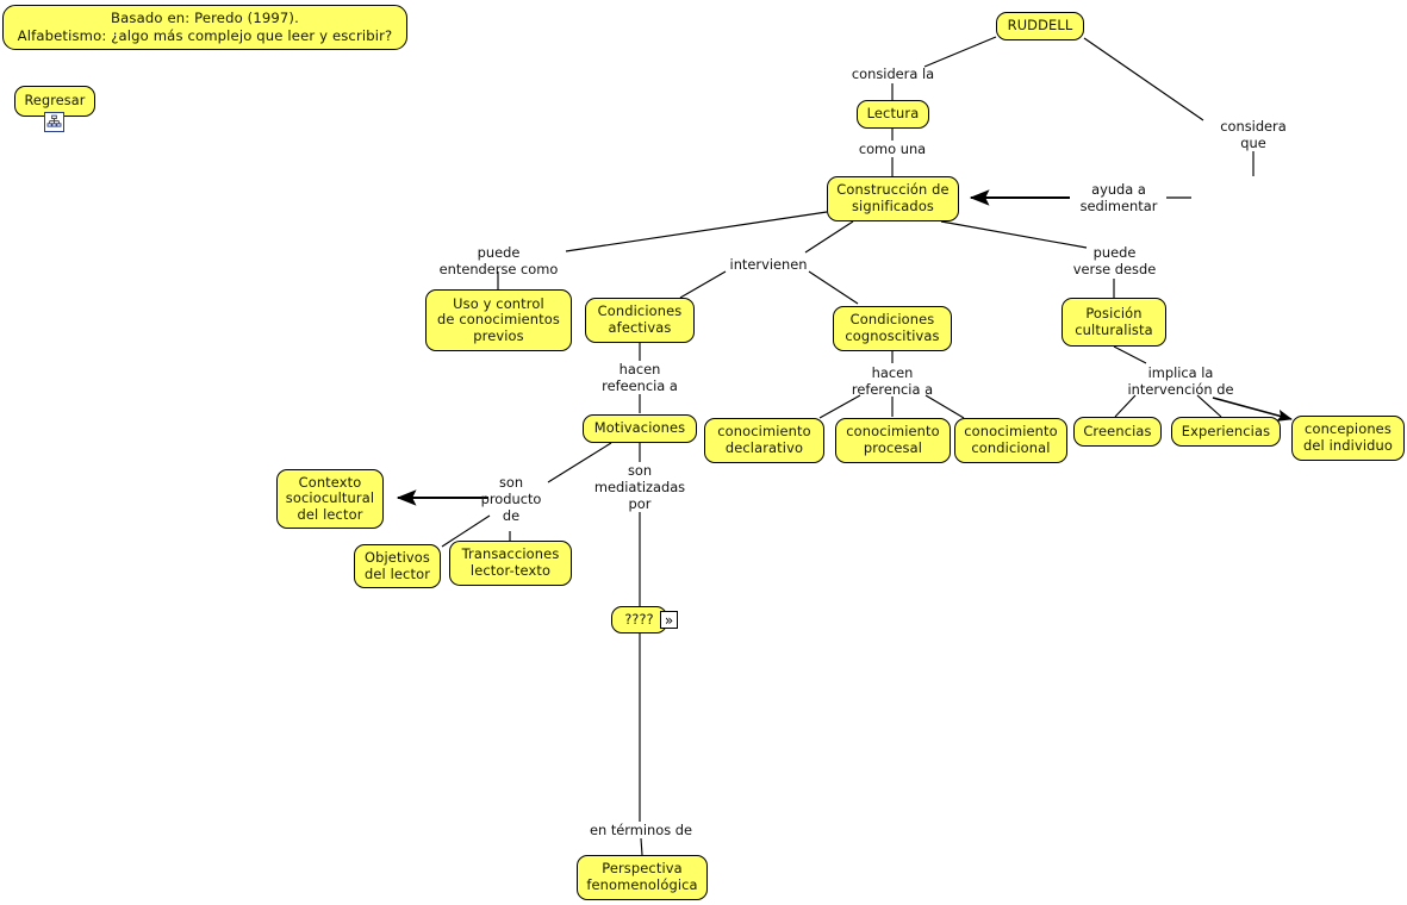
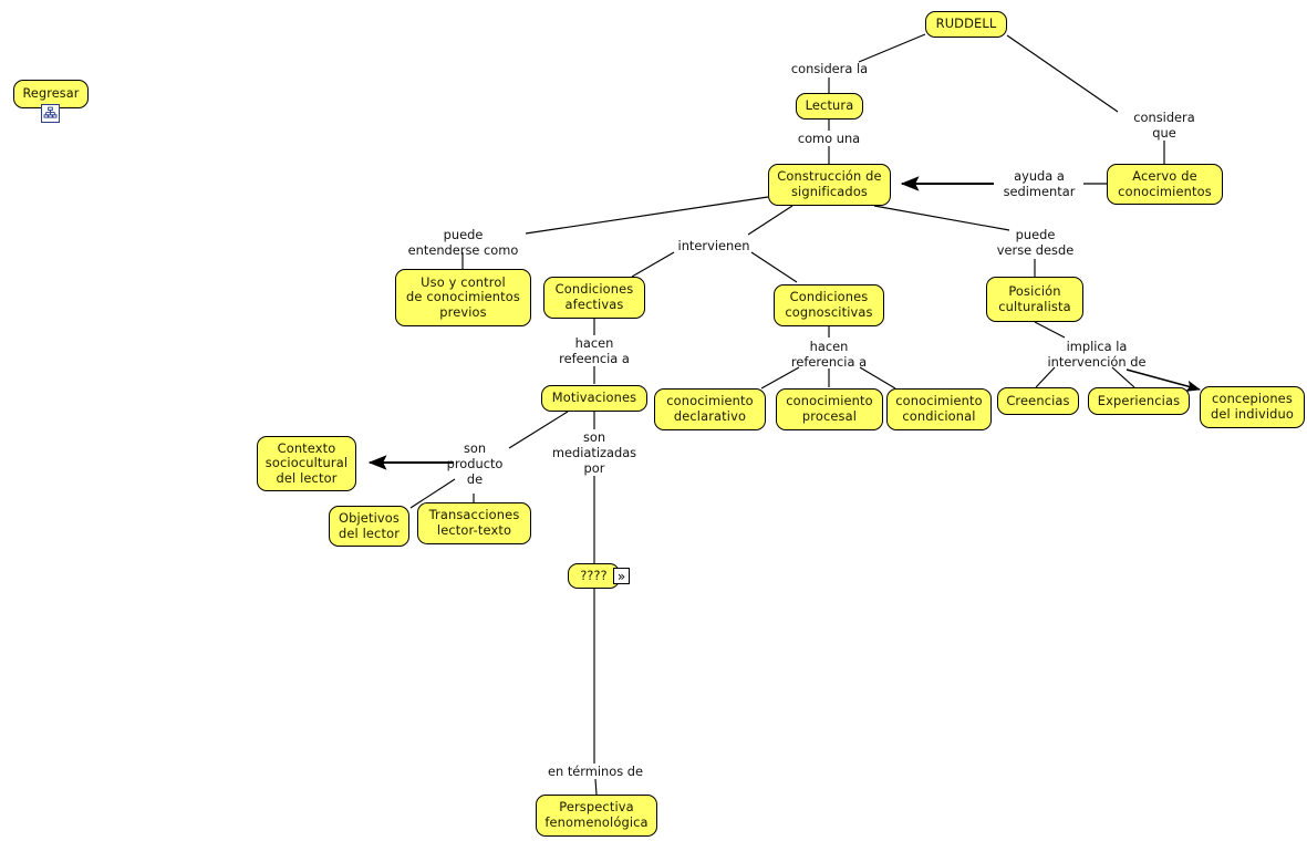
- Basado en: Peredo (1997).
- Alfabetismo: ¿algo más complejo que leer y escribir?
  Regresar
  RUDDELL
  Lectura
  Construcción de
  significados
+ Acervo de
+ conocimientos
  Uso y control
  de conocimientos
  previos
  Condiciones
  afectivas
  Condiciones
  cognoscitivas
  Posición
  culturalista
  Motivaciones
  conocimiento
  declarativo
  conocimiento
  procesal
  conocimiento
  condicional
  Creencias
  Experiencias
  concepiones
  del individuo
  Contexto
  sociocultural
  del lector
  Objetivos
  del lector
  Transacciones
  lector-texto
  ????
  »
  Perspectiva
  fenomenológica
  considera la
  considera
  que
  como una
  ayuda a
  sedimentar
  puede
  entenderse como
  intervienen
  puede
  verse desde
  hacen
  refeencia a
  hacen
  referencia a
  implica la
  intervención de
  son
  producto
  de
  son
  mediatizadas
  por
  en términos de
